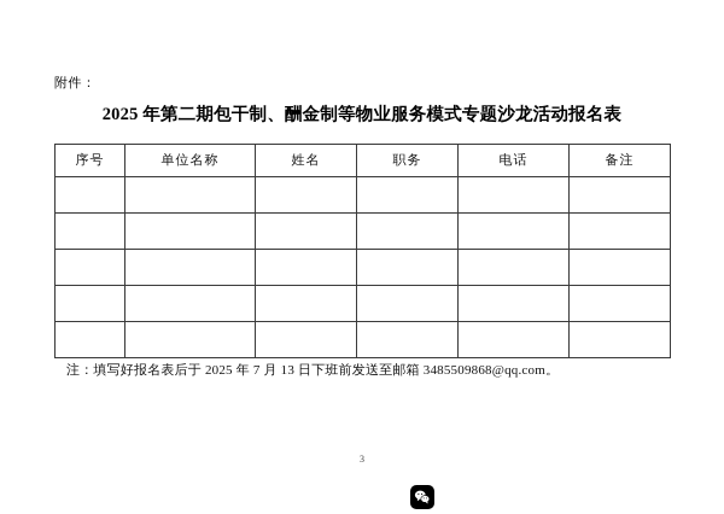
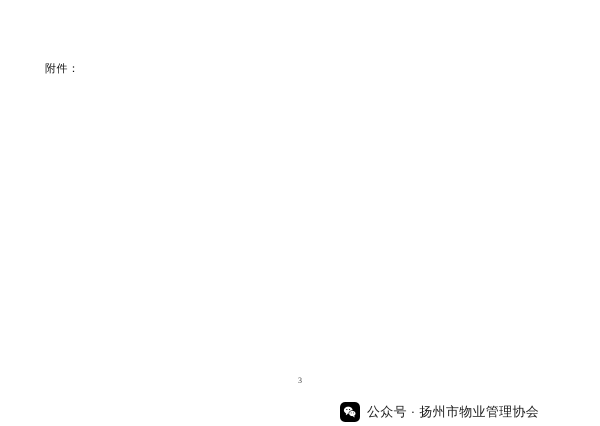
  附件：
- 2025 年第二期包干制、酬金制等物业服务模式专题沙龙活动报名表
- 序号	单位名称	姓名	职务	电话	备注
- 注：填写好报名表后于 2025 年 7 月 13 日下班前发送至邮箱 3485509868@qq.com。
  3
+ 公众号 · 扬州市物业管理协会
